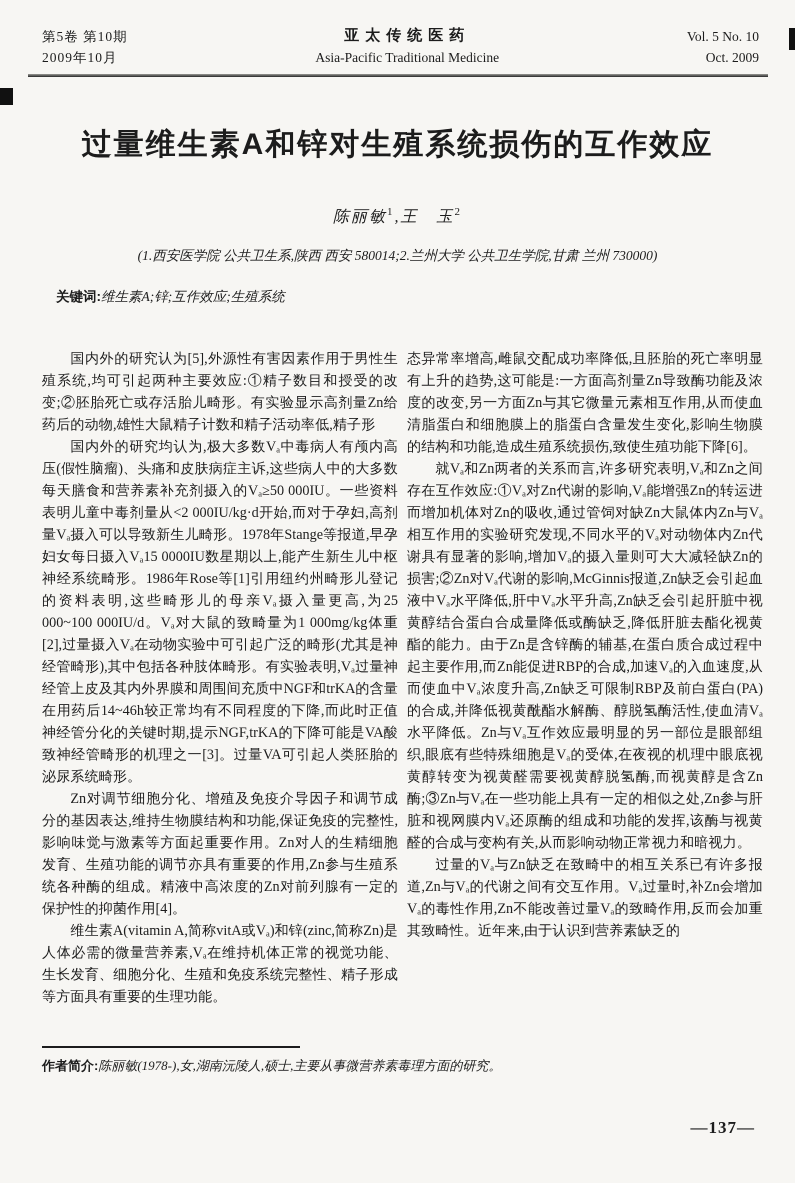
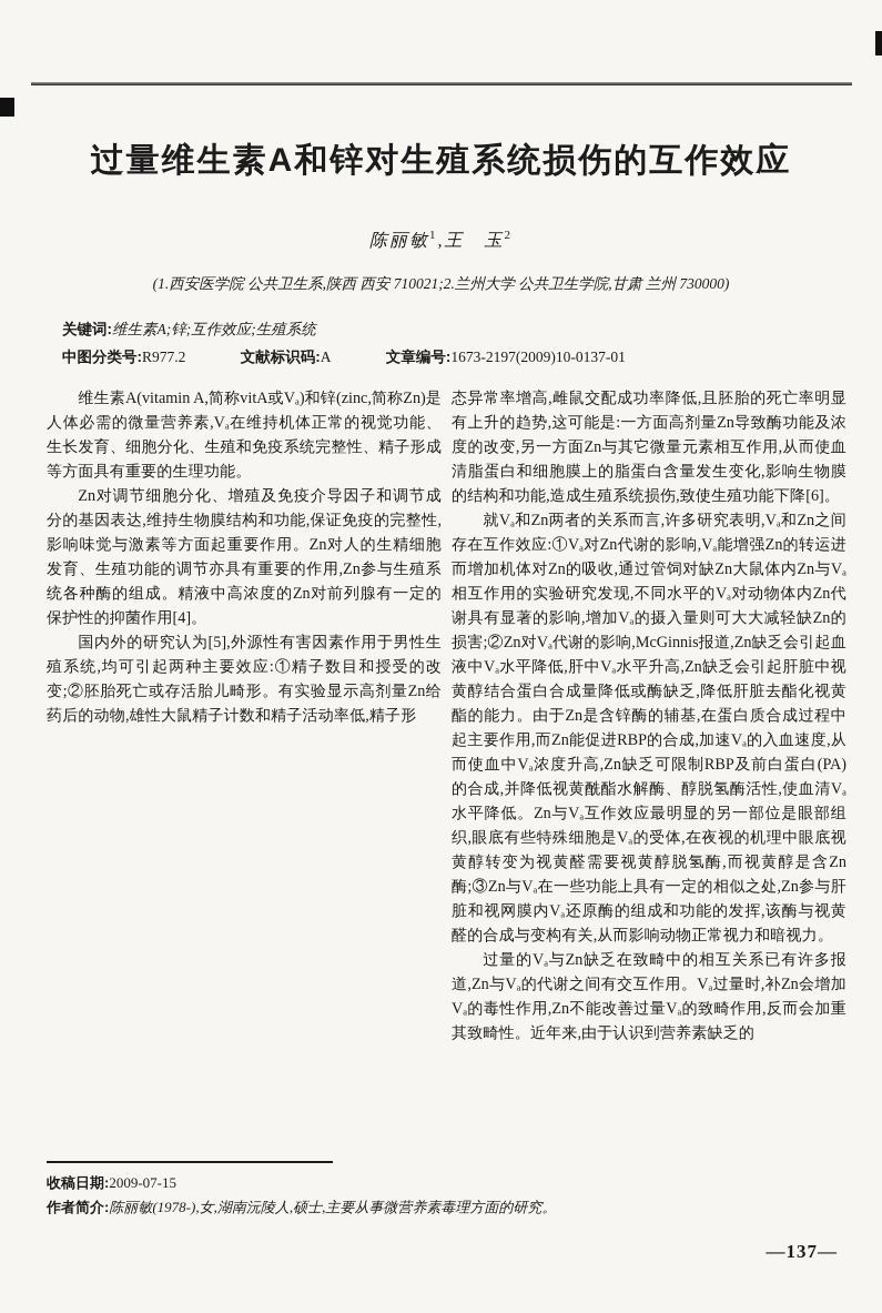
- 第5卷 第10期
- 2009年10月
- 亚太传统医药
- Asia-Pacific Traditional Medicine
- Vol. 5 No. 10
- Oct. 2009
  过量维生素A和锌对生殖系统损伤的互作效应
  陈丽敏1,王 玉2
- (1.西安医学院 公共卫生系,陕西 西安 580014;2.兰州大学 公共卫生学院,甘肃 兰州 730000)
+ (1.西安医学院 公共卫生系,陕西 西安 710021;2.兰州大学 公共卫生学院,甘肃 兰州 730000)
  关键词:维生素A;锌;互作效应;生殖系统
+ 中图分类号:R977.2 文献标识码:A 文章编号:1673-2197(2009)10-0137-01
- 国内外的研究认为[5],外源性有害因素作用于男性生殖系统,均可引起两种主要效应:①精子数目和授受的改变;②胚胎死亡或存活胎儿畸形。有实验显示高剂量Zn给药后的动物,雄性大鼠精子计数和精子活动率低,精子形
+ 维生素A(vitamin A,简称vitA或Vₐ)和锌(zinc,简称Zn)是人体必需的微量营养素,Vₐ在维持机体正常的视觉功能、生长发育、细胞分化、生殖和免疫系统完整性、精子形成等方面具有重要的生理功能。
- 国内外的研究均认为,极大多数Vₐ中毒病人有颅内高压(假性脑瘤)、头痛和皮肤病症主诉,这些病人中的大多数每天膳食和营养素补充剂摄入的Vₐ≥50 000IU。一些资料表明儿童中毒剂量从<2 000IU/kg·d开始,而对于孕妇,高剂量Vₐ摄入可以导致新生儿畸形。1978年Stange等报道,早孕妇女每日摄入Vₐ15 0000IU数星期以上,能产生新生儿中枢神经系统畸形。1986年Rose等[1]引用纽约州畸形儿登记的资料表明,这些畸形儿的母亲Vₐ摄入量更高,为25 000~100 000IU/d。Vₐ对大鼠的致畸量为1 000mg/kg体重[2],过量摄入Vₐ在动物实验中可引起广泛的畸形(尤其是神经管畸形),其中包括各种肢体畸形。有实验表明,Vₐ过量神经管上皮及其内外界膜和周围间充质中NGF和trKA的含量在用药后14~46h较正常均有不同程度的下降,而此时正值神经管分化的关键时期,提示NGF,trKA的下降可能是VA酸致神经管畸形的机理之一[3]。过量VA可引起人类胚胎的泌尿系统畸形。
  Zn对调节细胞分化、增殖及免疫介导因子和调节成分的基因表达,维持生物膜结构和功能,保证免疫的完整性,影响味觉与激素等方面起重要作用。Zn对人的生精细胞发育、生殖功能的调节亦具有重要的作用,Zn参与生殖系统各种酶的组成。精液中高浓度的Zn对前列腺有一定的保护性的抑菌作用[4]。
- 维生素A(vitamin A,简称vitA或Vₐ)和锌(zinc,简称Zn)是人体必需的微量营养素,Vₐ在维持机体正常的视觉功能、生长发育、细胞分化、生殖和免疫系统完整性、精子形成等方面具有重要的生理功能。
+ 国内外的研究认为[5],外源性有害因素作用于男性生殖系统,均可引起两种主要效应:①精子数目和授受的改变;②胚胎死亡或存活胎儿畸形。有实验显示高剂量Zn给药后的动物,雄性大鼠精子计数和精子活动率低,精子形
  态异常率增高,雌鼠交配成功率降低,且胚胎的死亡率明显有上升的趋势,这可能是:一方面高剂量Zn导致酶功能及浓度的改变,另一方面Zn与其它微量元素相互作用,从而使血清脂蛋白和细胞膜上的脂蛋白含量发生变化,影响生物膜的结构和功能,造成生殖系统损伤,致使生殖功能下降[6]。
  就Vₐ和Zn两者的关系而言,许多研究表明,Vₐ和Zn之间存在互作效应:①Vₐ对Zn代谢的影响,Vₐ能增强Zn的转运进而增加机体对Zn的吸收,通过管饲对缺Zn大鼠体内Zn与Vₐ相互作用的实验研究发现,不同水平的Vₐ对动物体内Zn代谢具有显著的影响,增加Vₐ的摄入量则可大大减轻缺Zn的损害;②Zn对Vₐ代谢的影响,McGinnis报道,Zn缺乏会引起血液中Vₐ水平降低,肝中Vₐ水平升高,Zn缺乏会引起肝脏中视黄醇结合蛋白合成量降低或酶缺乏,降低肝脏去酯化视黄酯的能力。由于Zn是含锌酶的辅基,在蛋白质合成过程中起主要作用,而Zn能促进RBP的合成,加速Vₐ的入血速度,从而使血中Vₐ浓度升高,Zn缺乏可限制RBP及前白蛋白(PA)的合成,并降低视黄酰酯水解酶、醇脱氢酶活性,使血清Vₐ水平降低。Zn与Vₐ互作效应最明显的另一部位是眼部组织,眼底有些特殊细胞是Vₐ的受体,在夜视的机理中眼底视黄醇转变为视黄醛需要视黄醇脱氢酶,而视黄醇是含Zn酶;③Zn与Vₐ在一些功能上具有一定的相似之处,Zn参与肝脏和视网膜内Vₐ还原酶的组成和功能的发挥,该酶与视黄醛的合成与变构有关,从而影响动物正常视力和暗视力。
  过量的Vₐ与Zn缺乏在致畸中的相互关系已有许多报道,Zn与Vₐ的代谢之间有交互作用。Vₐ过量时,补Zn会增加Vₐ的毒性作用,Zn不能改善过量Vₐ的致畸作用,反而会加重其致畸性。近年来,由于认识到营养素缺乏的
+ 收稿日期:2009-07-15
  作者简介:陈丽敏(1978-),女,湖南沅陵人,硕士,主要从事微营养素毒理方面的研究。
  —137—
